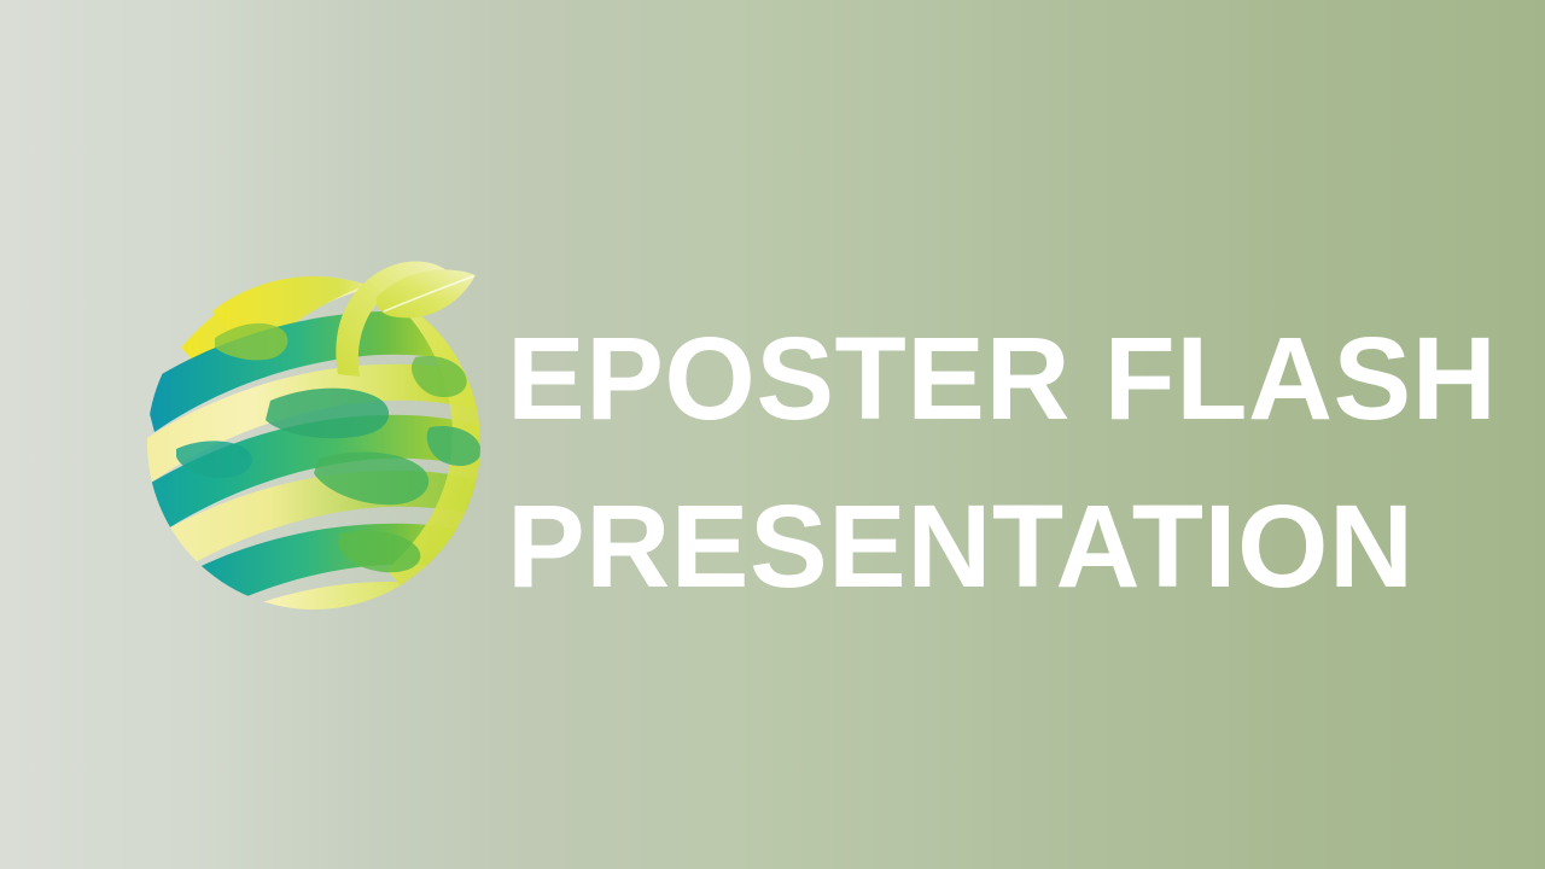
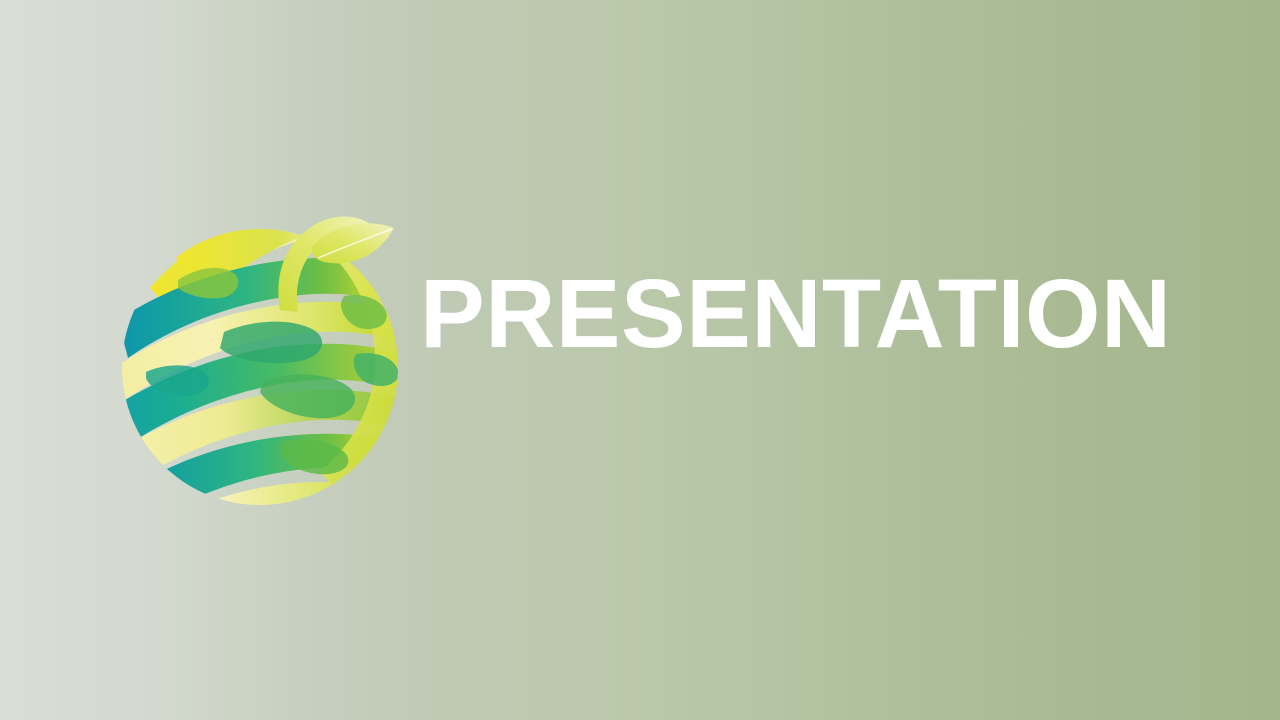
- EPOSTER FLASH
  PRESENTATION
